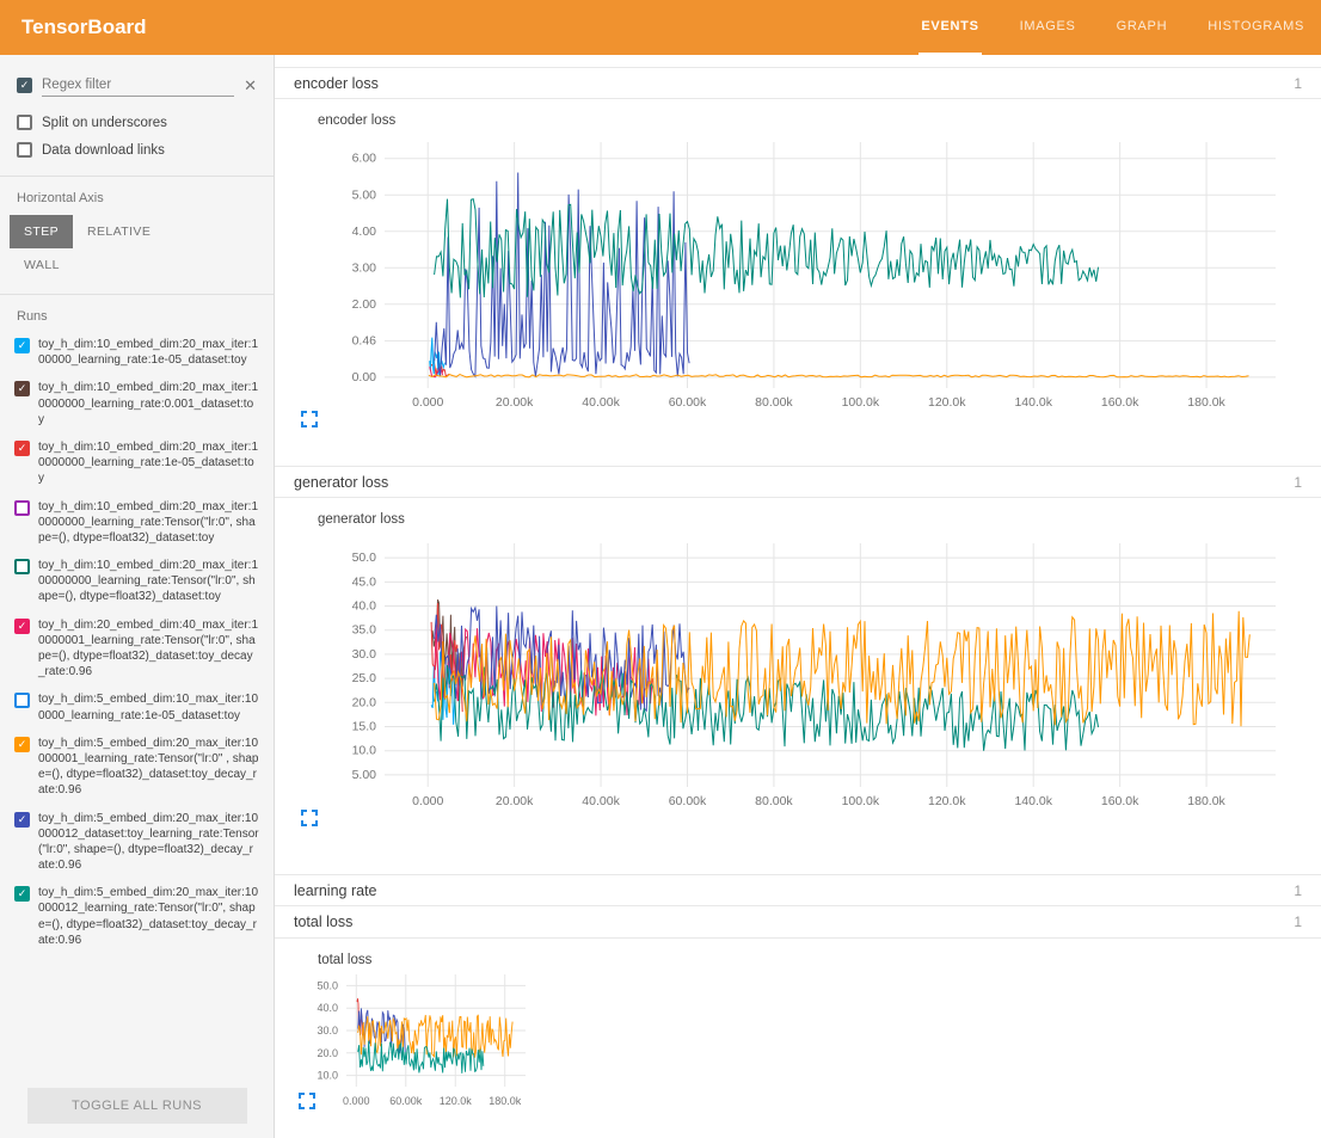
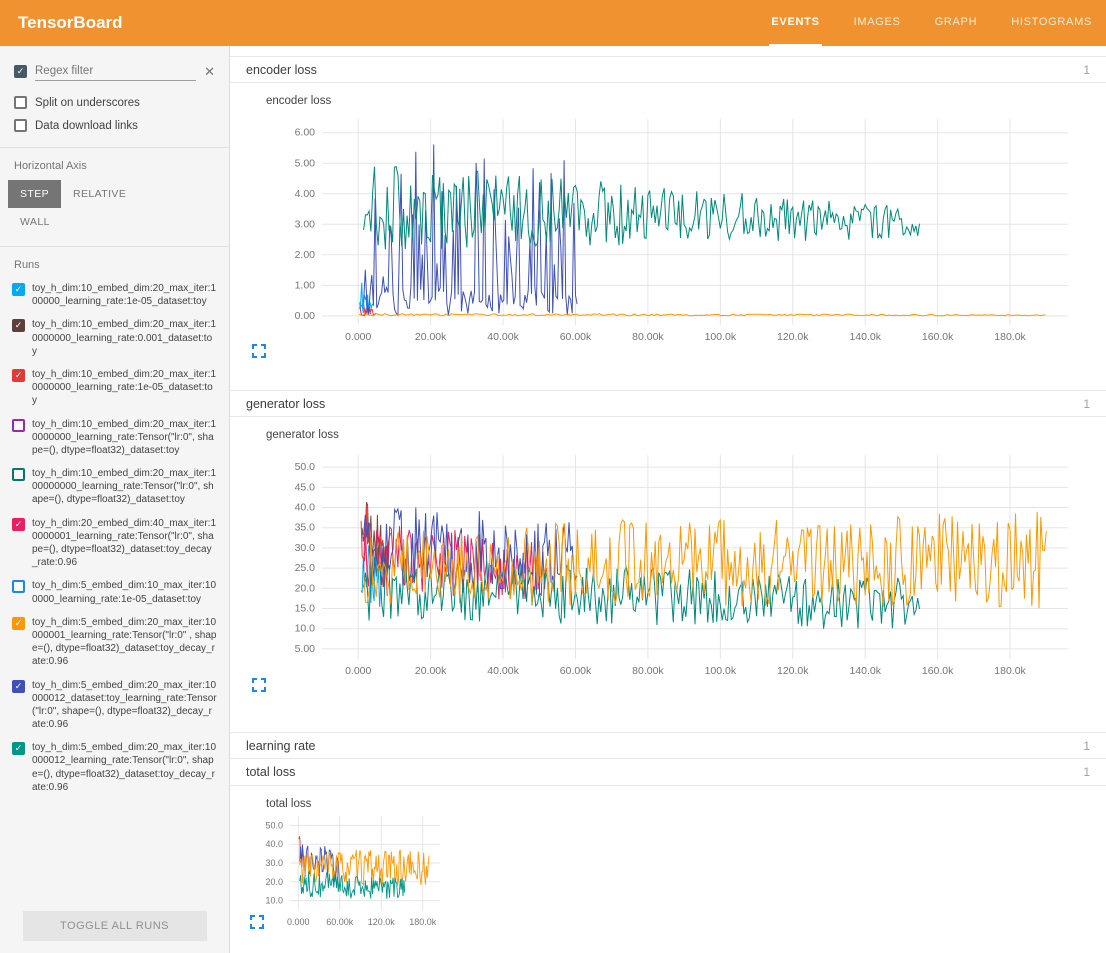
  TensorBoard
  EVENTS
  IMAGES
  GRAPH
  HISTOGRAMS
  ✓
  Regex filter
  ✕
  Split on underscores
  Data download links
  Horizontal Axis
  STEP
  RELATIVE
  WALL
  Runs
  ✓
  toy_h_dim:10_embed_dim:20_max_iter:100000_learning_rate:1e-05_dataset:toy
  ✓
  toy_h_dim:10_embed_dim:20_max_iter:10000000_learning_rate:0.001_dataset:toy
  ✓
  toy_h_dim:10_embed_dim:20_max_iter:10000000_learning_rate:1e-05_dataset:toy
  toy_h_dim:10_embed_dim:20_max_iter:10000000_learning_rate:Tensor("lr:0", shape=(), dtype=float32)_dataset:toy
  toy_h_dim:10_embed_dim:20_max_iter:100000000_learning_rate:Tensor("lr:0", shape=(), dtype=float32)_dataset:toy
  ✓
  toy_h_dim:20_embed_dim:40_max_iter:10000001_learning_rate:Tensor("lr:0", shape=(), dtype=float32)_dataset:toy_decay_rate:0.96
  toy_h_dim:5_embed_dim:10_max_iter:100000_learning_rate:1e-05_dataset:toy
  ✓
  toy_h_dim:5_embed_dim:20_max_iter:10000001_learning_rate:Tensor("lr:0" , shape=(), dtype=float32)_dataset:toy_decay_rate:0.96
  ✓
  toy_h_dim:5_embed_dim:20_max_iter:10000012_dataset:toy_learning_rate:Tensor("lr:0", shape=(), dtype=float32)_decay_rate:0.96
  ✓
  toy_h_dim:5_embed_dim:20_max_iter:10000012_learning_rate:Tensor("lr:0", shape=(), dtype=float32)_dataset:toy_decay_rate:0.96
  TOGGLE ALL RUNS
  encoder loss
  1
  encoder loss
  0.000
  20.00k
  40.00k
  60.00k
  80.00k
  100.0k
  120.0k
  140.0k
  160.0k
  180.0k
  0.00
- 0.46
+ 1.00
  2.00
  3.00
  4.00
  5.00
  6.00
  generator loss
  1
  generator loss
  0.000
  20.00k
  40.00k
  60.00k
  80.00k
  100.0k
  120.0k
  140.0k
  160.0k
  180.0k
  5.00
  10.0
  15.0
  20.0
  25.0
  30.0
  35.0
  40.0
  45.0
  50.0
  learning rate
  1
  total loss
  1
  total loss
  0.000
  60.00k
  120.0k
  180.0k
  10.0
  20.0
  30.0
  40.0
  50.0
